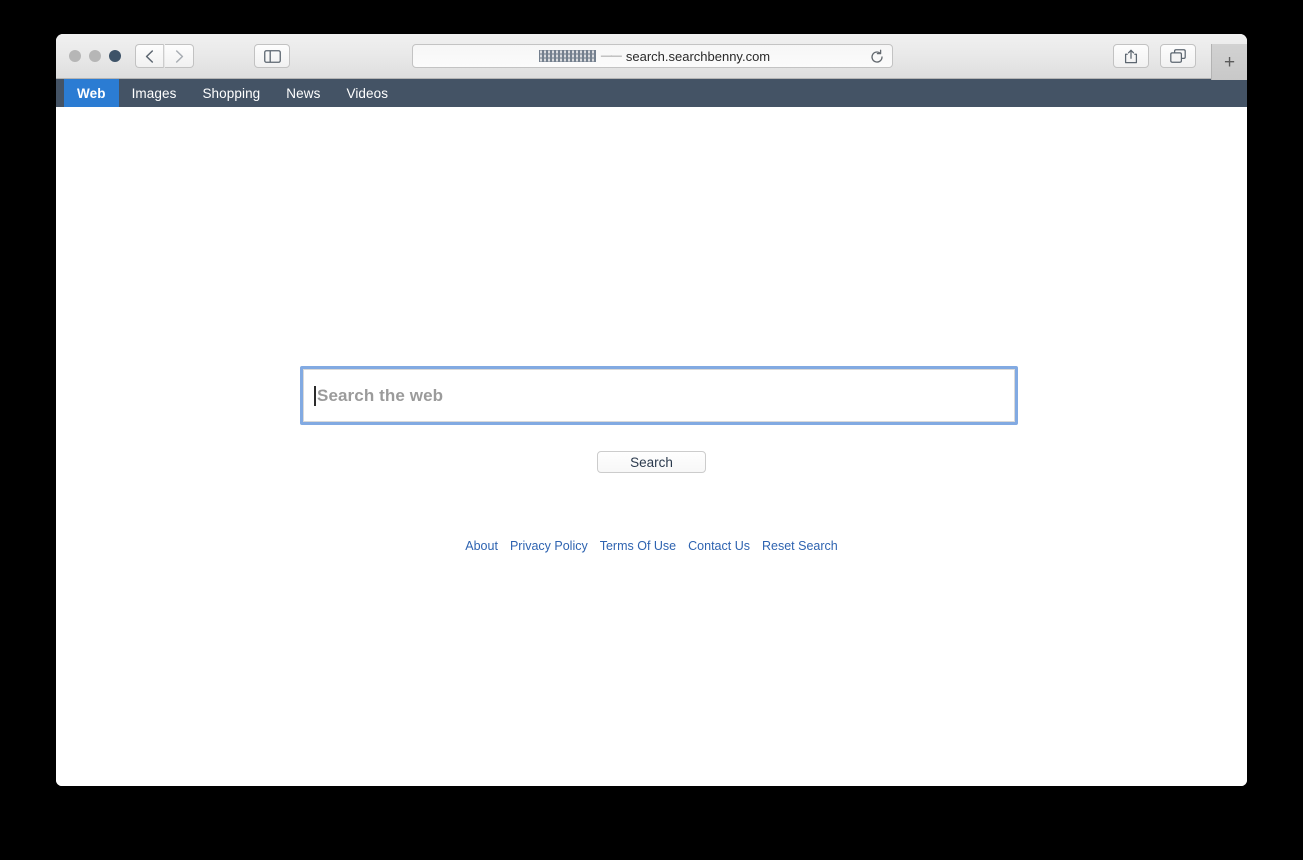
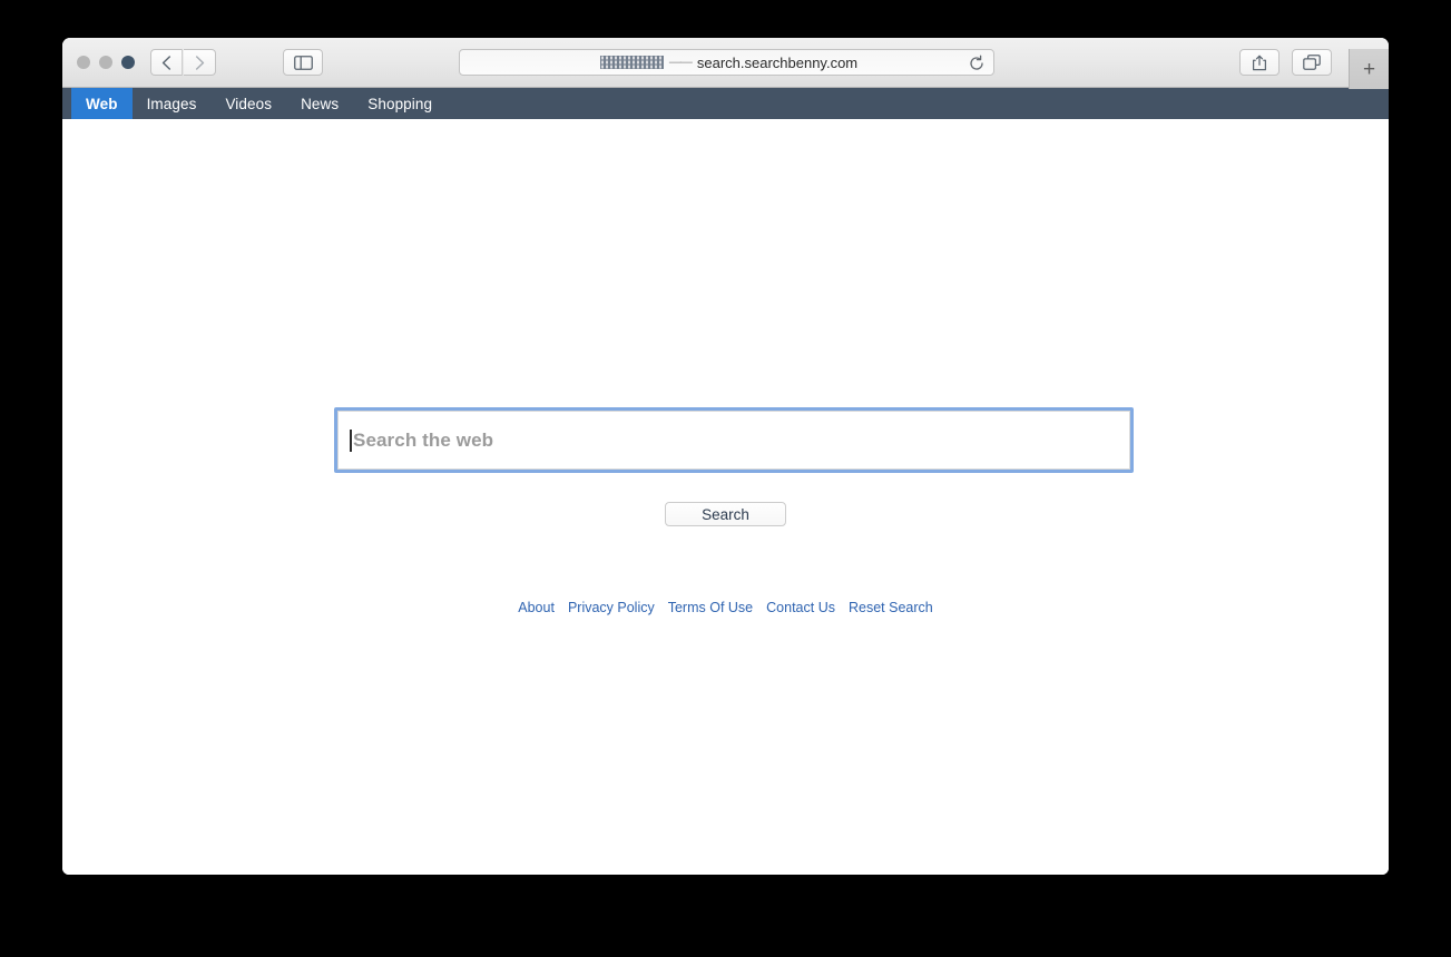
  ——
  search.searchbenny.com
  +
  Web
  Images
- Shopping
+ Videos
  News
- Videos
+ Shopping
  Search the web
  Search
  About
  Privacy Policy
  Terms Of Use
  Contact Us
  Reset Search
